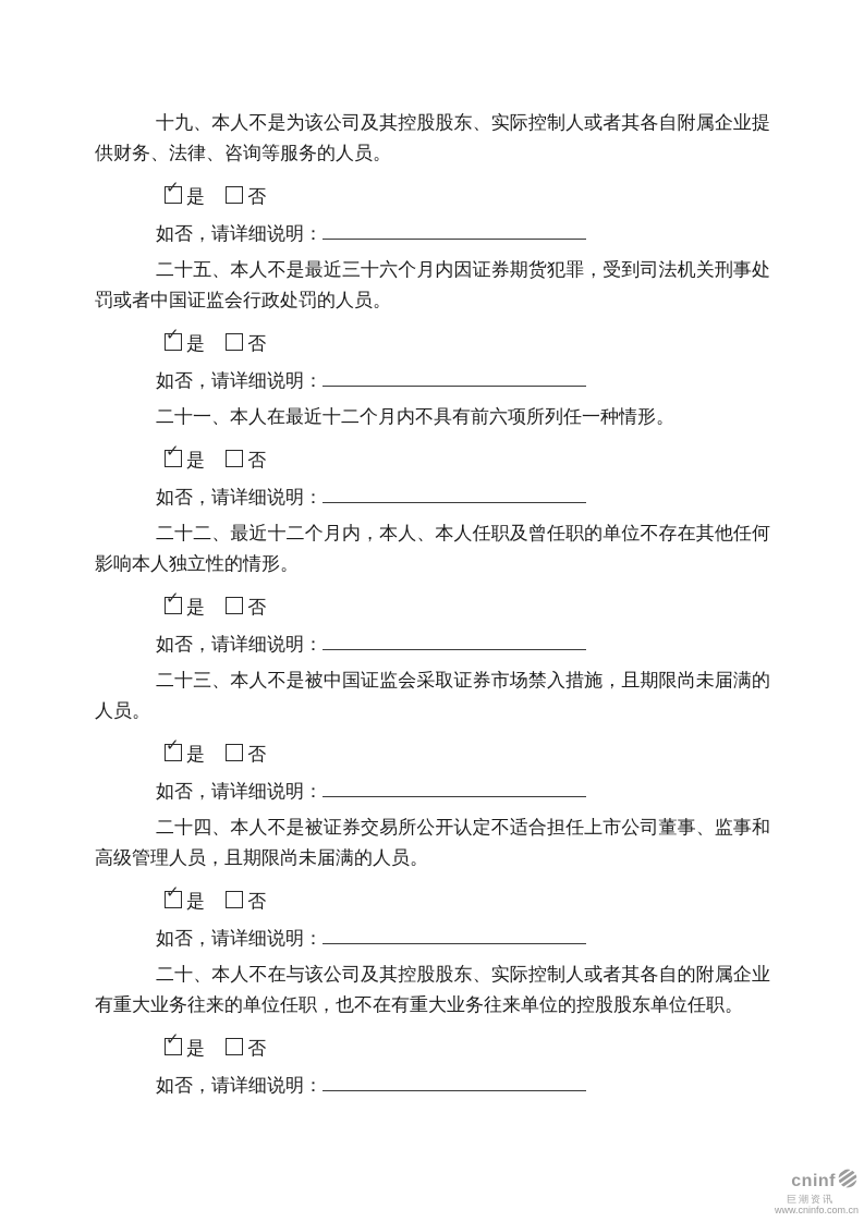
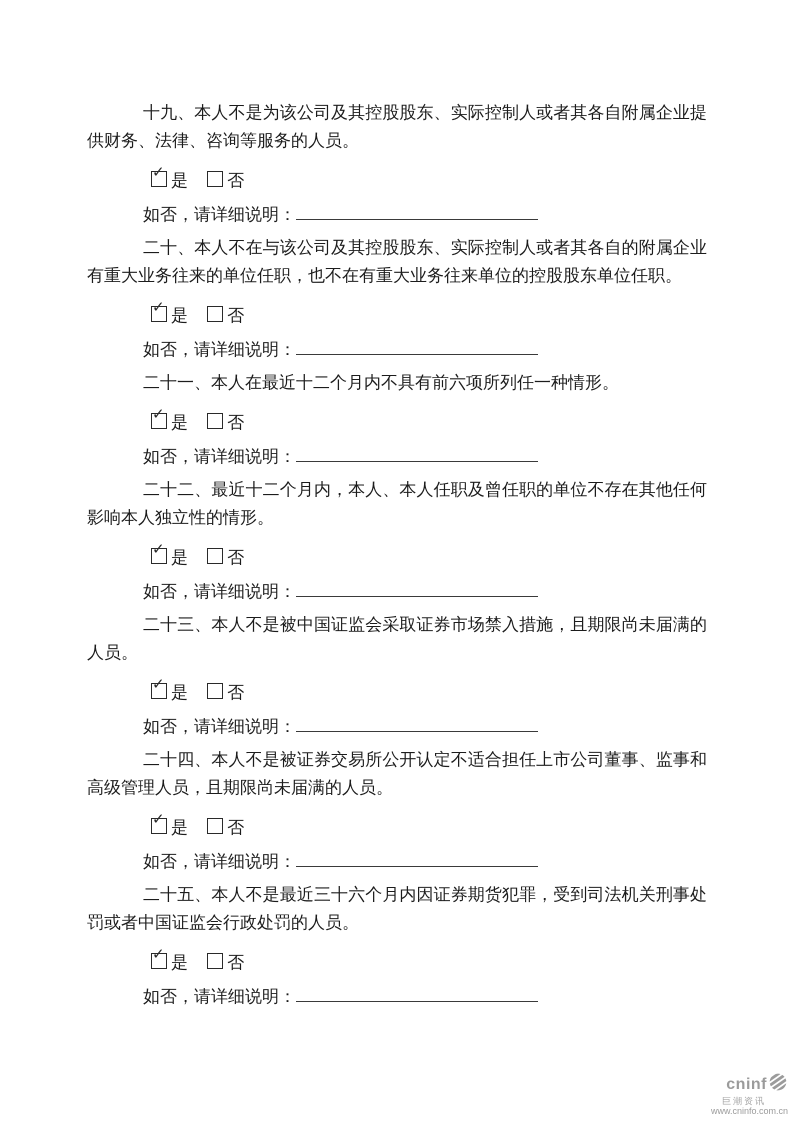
  十九、本人不是为该公司及其控股股东、实际控制人或者其各自附属企业提供财务、法律、咨询等服务的人员。
  ✓
  是 否
  如否，请详细说明：
- 二十五、本人不是最近三十六个月内因证券期货犯罪，受到司法机关刑事处罚或者中国证监会行政处罚的人员。
+ 二十、本人不在与该公司及其控股股东、实际控制人或者其各自的附属企业有重大业务往来的单位任职，也不在有重大业务往来单位的控股股东单位任职。
  ✓
  是 否
  如否，请详细说明：
  二十一、本人在最近十二个月内不具有前六项所列任一种情形。
  ✓
  是 否
  如否，请详细说明：
  二十二、最近十二个月内，本人、本人任职及曾任职的单位不存在其他任何影响本人独立性的情形。
  ✓
  是 否
  如否，请详细说明：
  二十三、本人不是被中国证监会采取证券市场禁入措施，且期限尚未届满的人员。
  ✓
  是 否
  如否，请详细说明：
  二十四、本人不是被证券交易所公开认定不适合担任上市公司董事、监事和高级管理人员，且期限尚未届满的人员。
  ✓
  是 否
  如否，请详细说明：
- 二十、本人不在与该公司及其控股股东、实际控制人或者其各自的附属企业有重大业务往来的单位任职，也不在有重大业务往来单位的控股股东单位任职。
+ 二十五、本人不是最近三十六个月内因证券期货犯罪，受到司法机关刑事处罚或者中国证监会行政处罚的人员。
  ✓
  是 否
  如否，请详细说明：
  cninf
  巨潮资讯
  www.cninfo.com.cn
